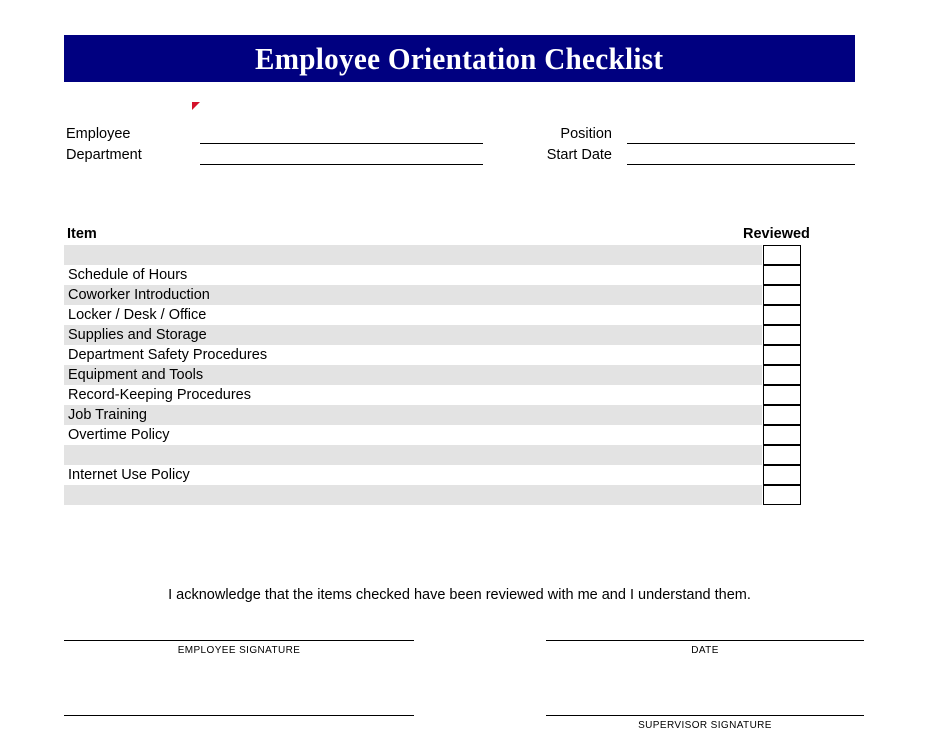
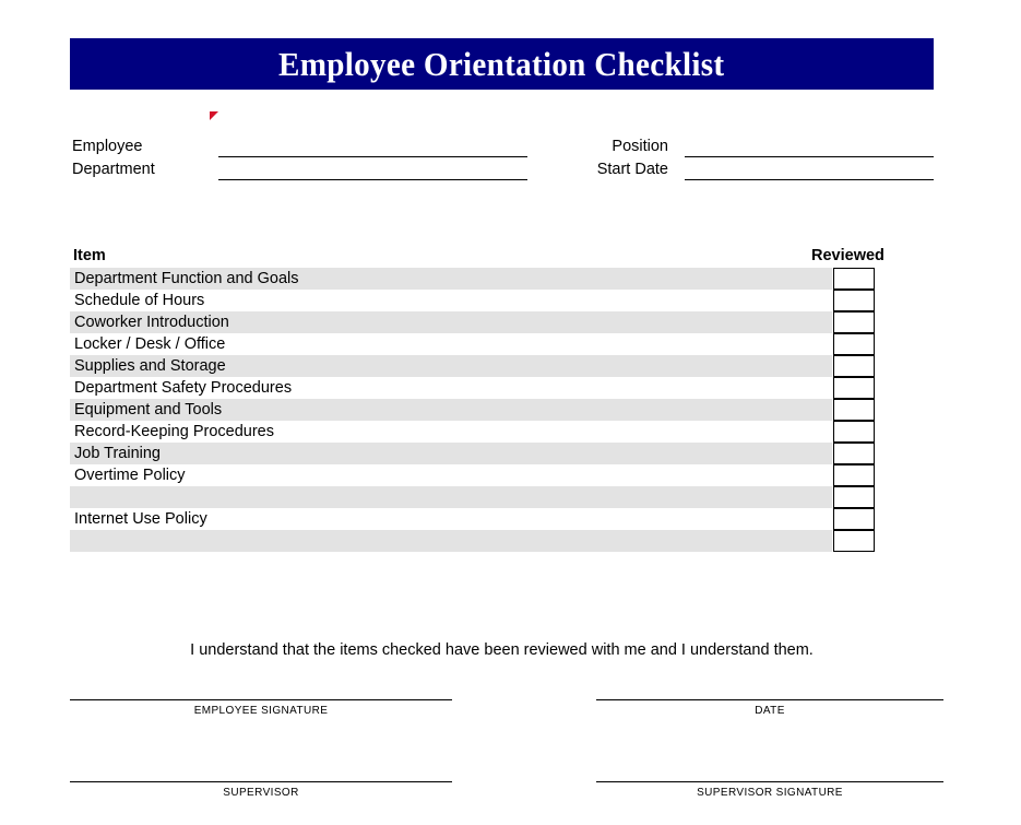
  Employee Orientation Checklist
  Employee
  Department
  Position
  Start Date
  Item
  Reviewed
+ Department Function and Goals
  Schedule of Hours
  Coworker Introduction
  Locker / Desk / Office
  Supplies and Storage
  Department Safety Procedures
  Equipment and Tools
  Record-Keeping Procedures
  Job Training
  Overtime Policy
  Internet Use Policy
- I acknowledge that the items checked have been reviewed with me and I understand them.
+ I understand that the items checked have been reviewed with me and I understand them.
  EMPLOYEE SIGNATURE
  DATE
+ SUPERVISOR
  SUPERVISOR SIGNATURE
